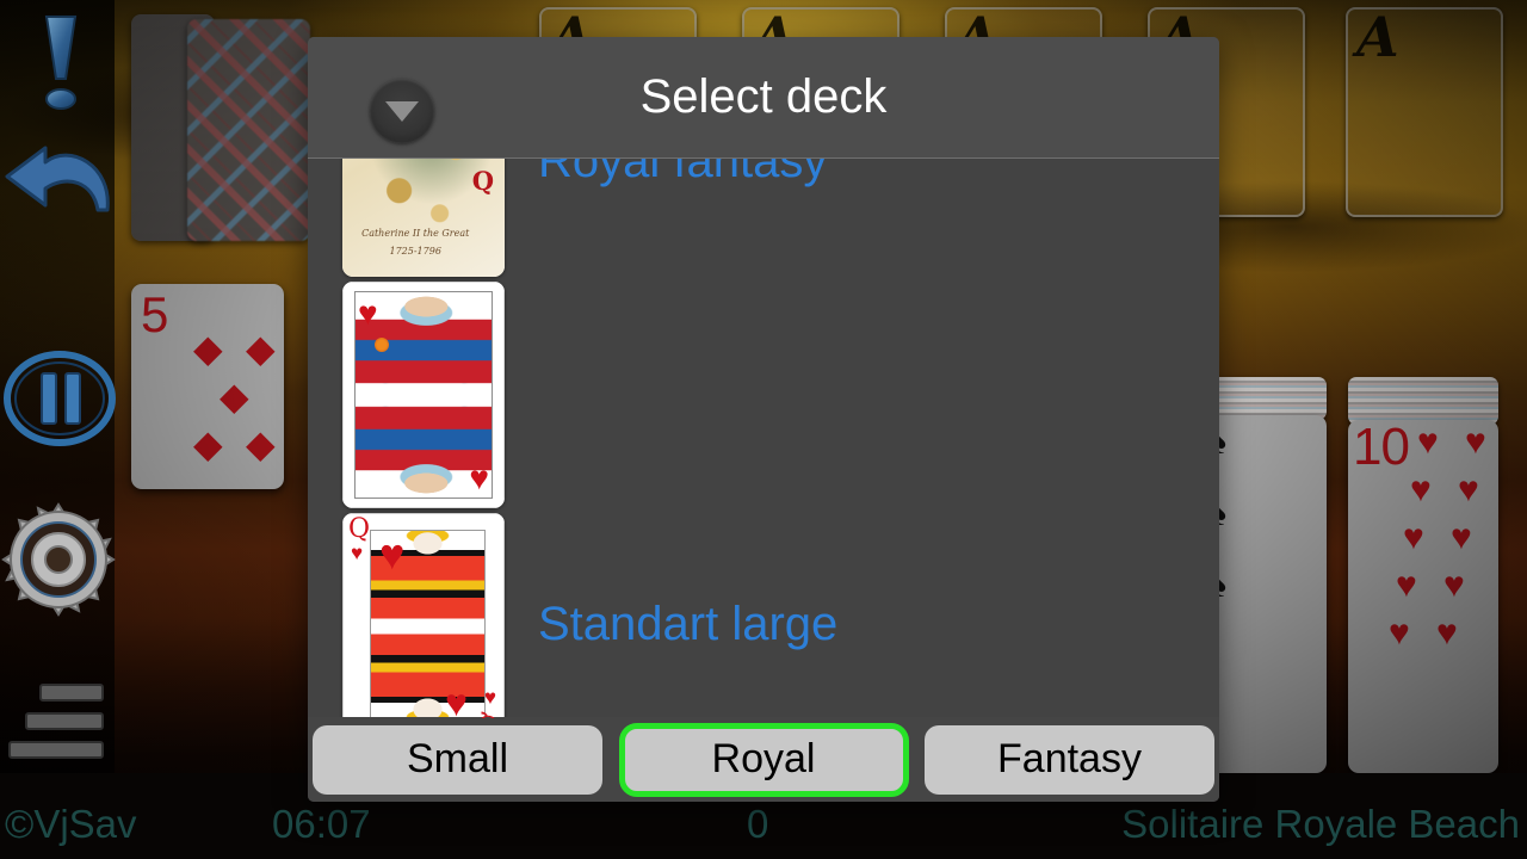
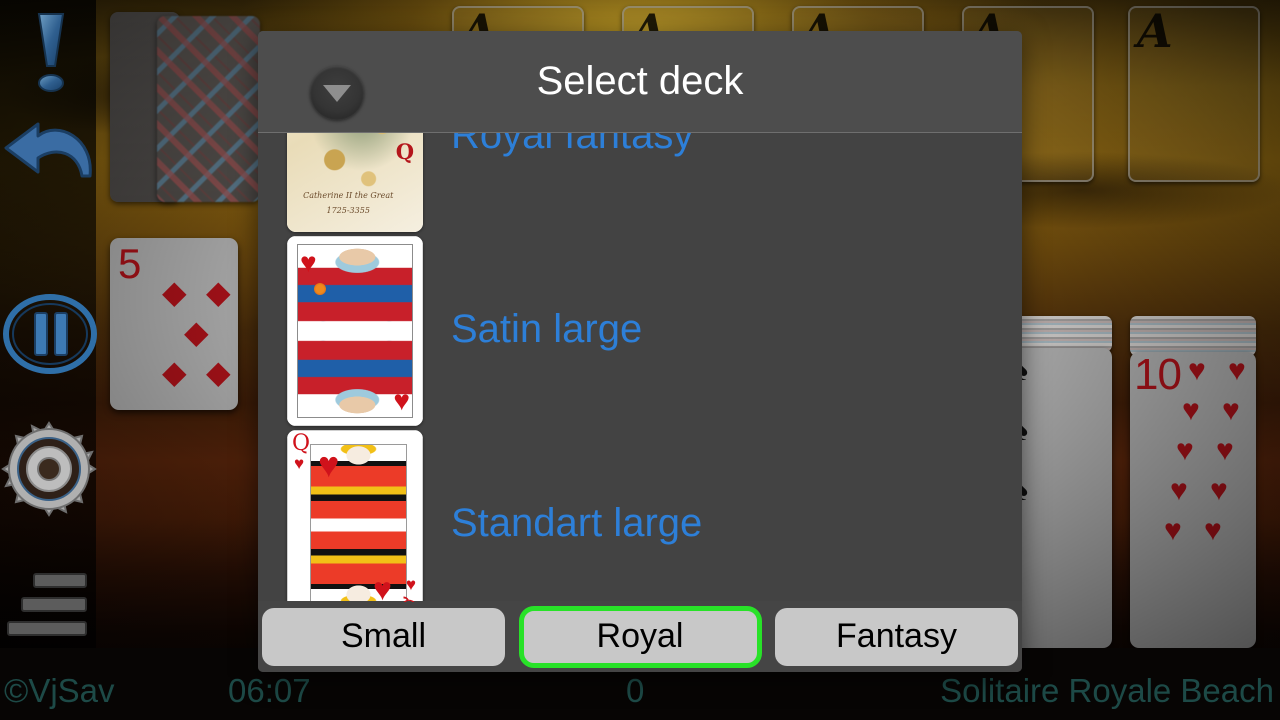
  ©VjSav
  06:07
  0
  Solitaire Royale Beach
  Select deck
  Catherine II the Great
- 1725-1796
+ 1725-3355
  Q
  Royal fantasy
  ♥
  ♥
+ Satin large
  Q
  ♥
  ♥
  ♥
  ♥
  Standart large
  Small
  Royal
  Fantasy
